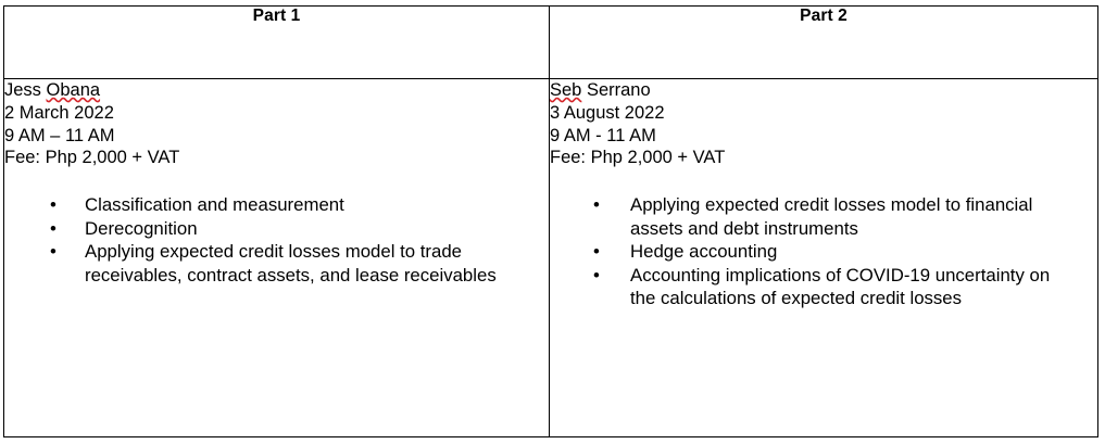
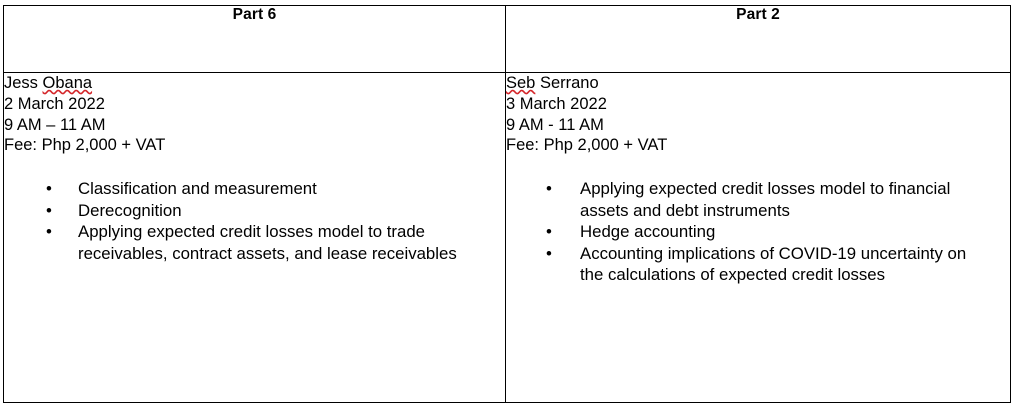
- Part 1	Part 2
+ Part 6	Part 2
- Jess Obana 2 March 2022 9 AM – 11 AM Fee: Php 2,000 + VAT • Classification and measurement • Derecognition • Applying expected credit losses model to trade receivables, contract assets, and lease receivables	Seb Serrano 3 August 2022 9 AM - 11 AM Fee: Php 2,000 + VAT • Applying expected credit losses model to financial assets and debt instruments • Hedge accounting • Accounting implications of COVID-19 uncertainty on the calculations of expected credit losses
+ Jess Obana 2 March 2022 9 AM – 11 AM Fee: Php 2,000 + VAT • Classification and measurement • Derecognition • Applying expected credit losses model to trade receivables, contract assets, and lease receivables	Seb Serrano 3 March 2022 9 AM - 11 AM Fee: Php 2,000 + VAT • Applying expected credit losses model to financial assets and debt instruments • Hedge accounting • Accounting implications of COVID-19 uncertainty on the calculations of expected credit losses
